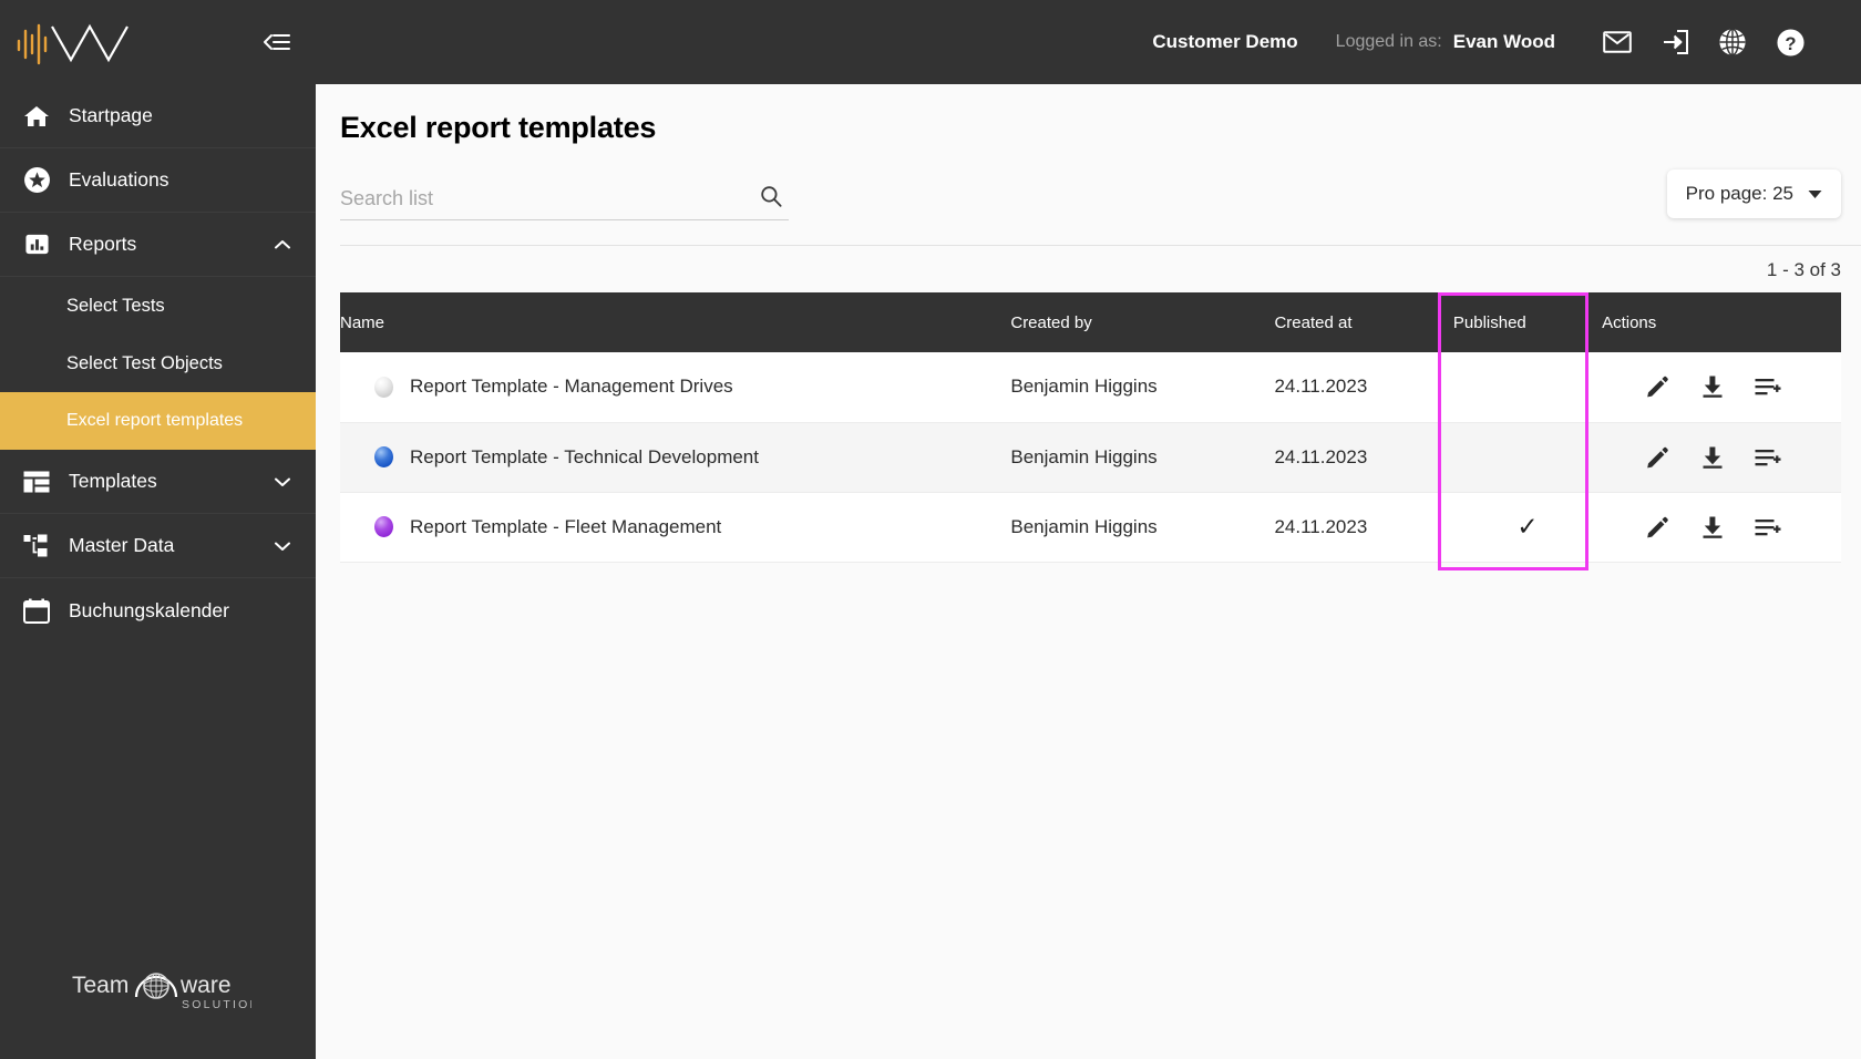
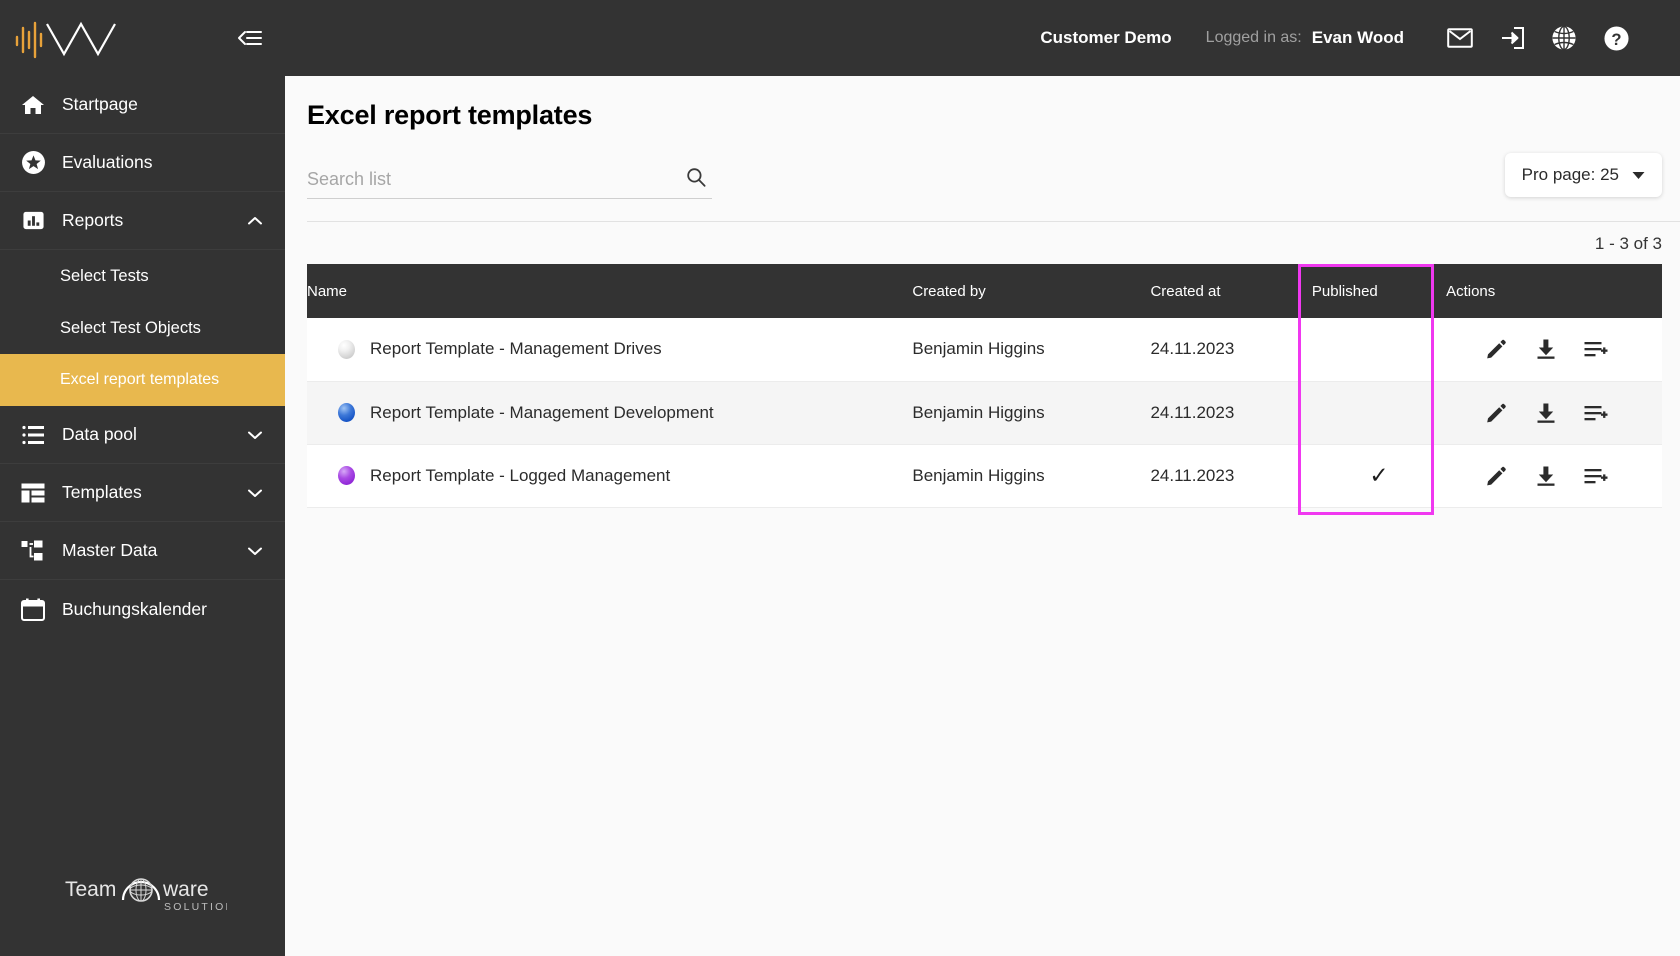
  Startpage
  Evaluations
  Reports
  Select Tests
  Select Test Objects
  Excel report templates
+ Data pool
  Templates
  Master Data
  Buchungskalender
  Team
  ware
  SOLUTIO
  Customer Demo
  Logged in as:
  Evan Wood
  ?
  Excel report templates
  Search list
  Pro page: 25
  1 - 3 of 3
  Name	Created by	Created at	Published	Actions
  Report Template - Management Drives	Benjamin Higgins	24.11.2023
- Report Template - Technical Development	Benjamin Higgins	24.11.2023
+ Report Template - Management Development	Benjamin Higgins	24.11.2023
- Report Template - Fleet Management	Benjamin Higgins	24.11.2023	✓
+ Report Template - Logged Management	Benjamin Higgins	24.11.2023	✓
